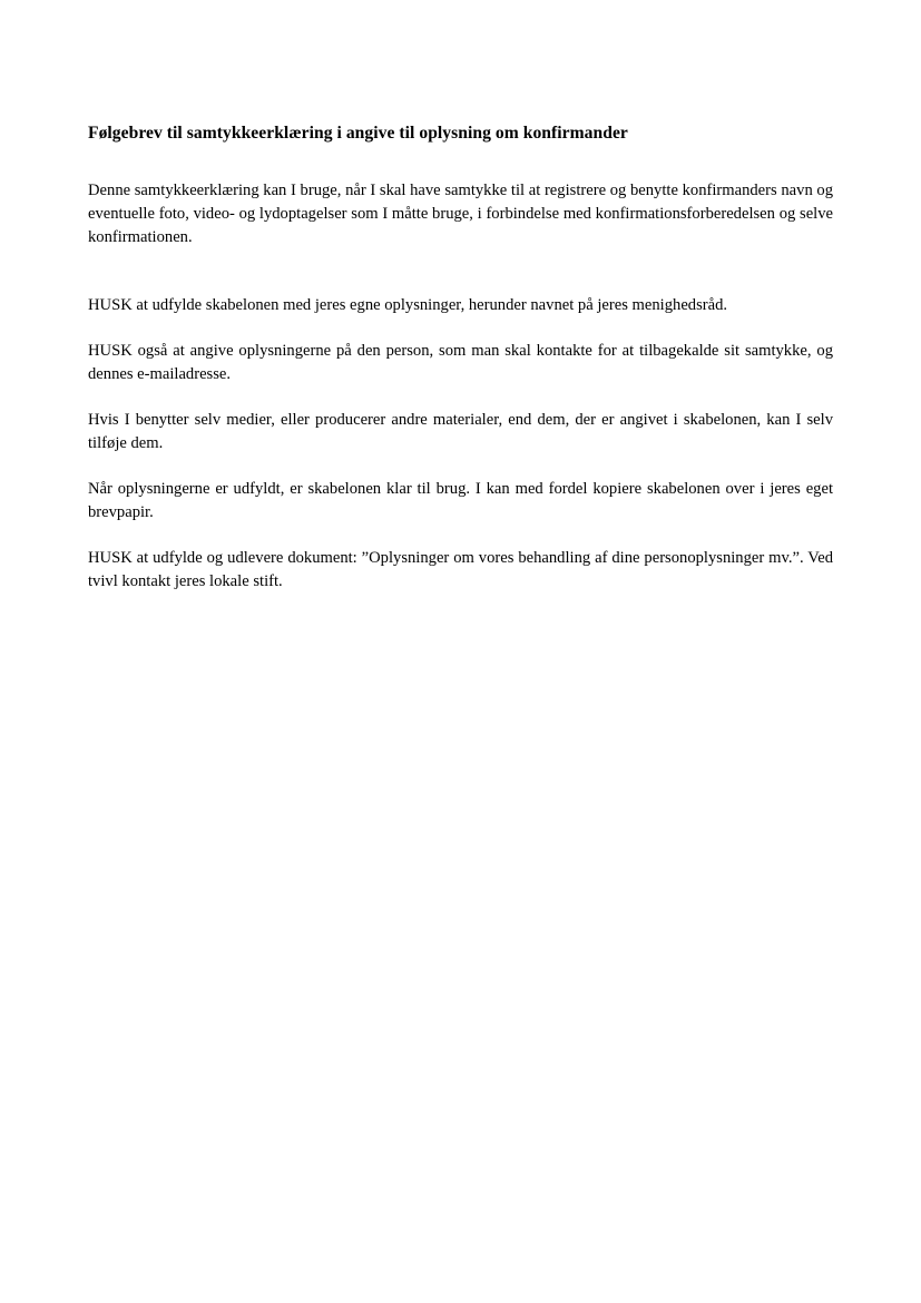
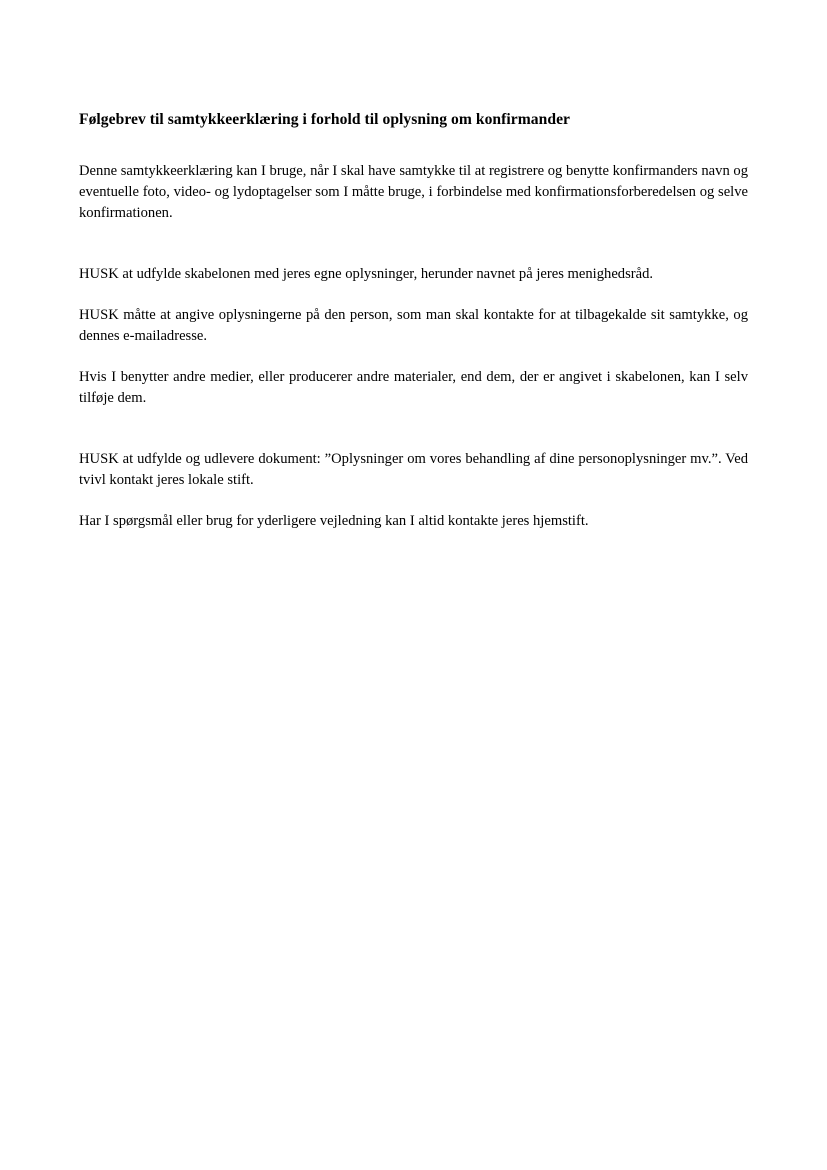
- Følgebrev til samtykkeerklæring i angive til oplysning om konfirmander
+ Følgebrev til samtykkeerklæring i forhold til oplysning om konfirmander
  Denne samtykkeerklæring kan I bruge, når I skal have samtykke til at registrere og benytte konfirmanders navn og eventuelle foto, video- og lydoptagelser som I måtte bruge, i forbindelse med konfirmationsforberedelsen og selve konfirmationen.
  HUSK at udfylde skabelonen med jeres egne oplysninger, herunder navnet på jeres menighedsråd.
- HUSK også at angive oplysningerne på den person, som man skal kontakte for at tilbagekalde sit samtykke, og dennes e-mailadresse.
+ HUSK måtte at angive oplysningerne på den person, som man skal kontakte for at tilbagekalde sit samtykke, og dennes e-mailadresse.
- Hvis I benytter selv medier, eller producerer andre materialer, end dem, der er angivet i skabelonen, kan I selv tilføje dem.
+ Hvis I benytter andre medier, eller producerer andre materialer, end dem, der er angivet i skabelonen, kan I selv tilføje dem.
- Når oplysningerne er udfyldt, er skabelonen klar til brug. I kan med fordel kopiere skabelonen over i jeres eget brevpapir.
  HUSK at udfylde og udlevere dokument: ”Oplysninger om vores behandling af dine personoplysninger mv.”. Ved tvivl kontakt jeres lokale stift.
+ Har I spørgsmål eller brug for yderligere vejledning kan I altid kontakte jeres hjemstift.
